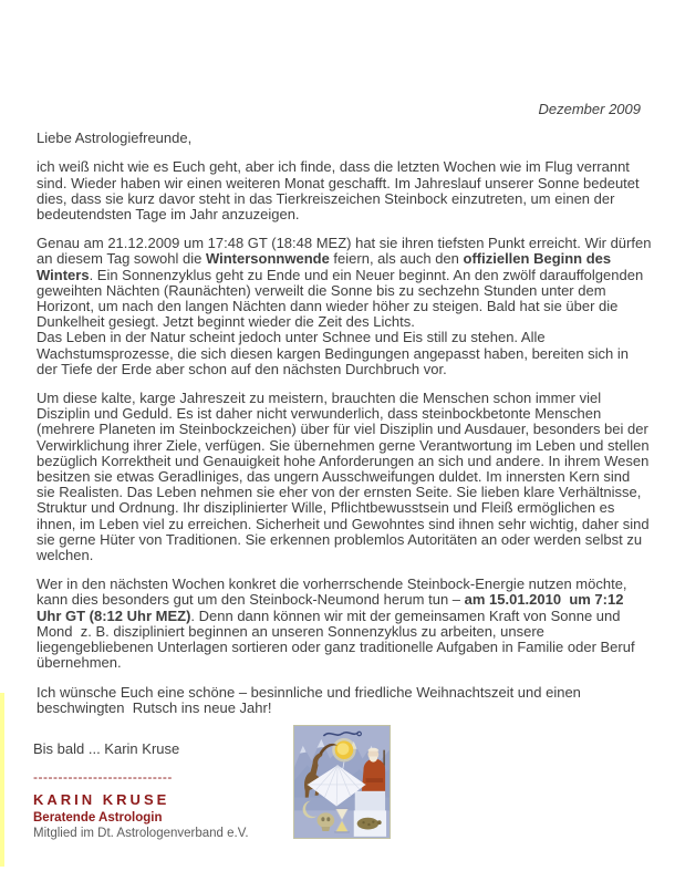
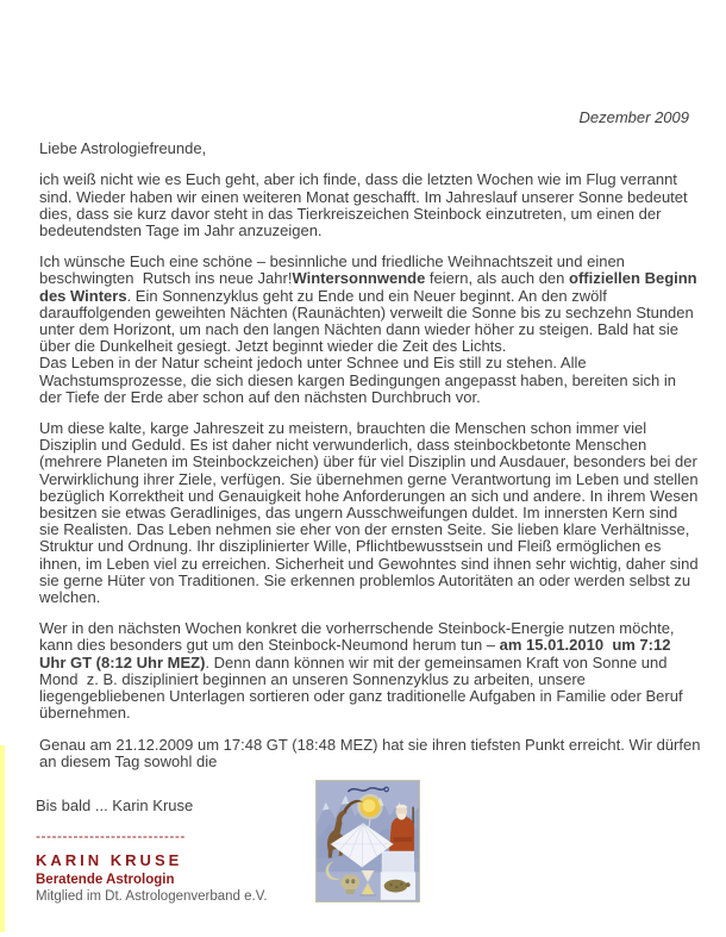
  Dezember 2009
  Liebe Astrologiefreunde,
  ich weiß nicht wie es Euch geht, aber ich finde, dass die letzten Wochen wie im Flug verrannt sind. Wieder haben wir einen weiteren Monat geschafft. Im Jahreslauf unserer Sonne bedeutet dies, dass sie kurz davor steht in das Tierkreiszeichen Steinbock einzutreten, um einen der bedeutendsten Tage im Jahr anzuzeigen.
- Genau am 21.12.2009 um 17:48 GT (18:48 MEZ) hat sie ihren tiefsten Punkt erreicht. Wir dürfen an diesem Tag sowohl die Wintersonnwende feiern, als auch den offiziellen Beginn des Winters. Ein Sonnenzyklus geht zu Ende und ein Neuer beginnt. An den zwölf darauffolgenden geweihten Nächten (Raunächten) verweilt die Sonne bis zu sechzehn Stunden unter dem Horizont, um nach den langen Nächten dann wieder höher zu steigen. Bald hat sie über die Dunkelheit gesiegt. Jetzt beginnt wieder die Zeit des Lichts.
+ Ich wünsche Euch eine schöne – besinnliche und friedliche Weihnachtszeit und einen beschwingten Rutsch ins neue Jahr!Wintersonnwende feiern, als auch den offiziellen Beginn des Winters. Ein Sonnenzyklus geht zu Ende und ein Neuer beginnt. An den zwölf darauffolgenden geweihten Nächten (Raunächten) verweilt die Sonne bis zu sechzehn Stunden unter dem Horizont, um nach den langen Nächten dann wieder höher zu steigen. Bald hat sie über die Dunkelheit gesiegt. Jetzt beginnt wieder die Zeit des Lichts.
  Das Leben in der Natur scheint jedoch unter Schnee und Eis still zu stehen. Alle Wachstumsprozesse, die sich diesen kargen Bedingungen angepasst haben, bereiten sich in der Tiefe der Erde aber schon auf den nächsten Durchbruch vor.
  Um diese kalte, karge Jahreszeit zu meistern, brauchten die Menschen schon immer viel Disziplin und Geduld. Es ist daher nicht verwunderlich, dass steinbockbetonte Menschen (mehrere Planeten im Steinbockzeichen) über für viel Disziplin und Ausdauer, besonders bei der Verwirklichung ihrer Ziele, verfügen. Sie übernehmen gerne Verantwortung im Leben und stellen bezüglich Korrektheit und Genauigkeit hohe Anforderungen an sich und andere. In ihrem Wesen besitzen sie etwas Geradliniges, das ungern Ausschweifungen duldet. Im innersten Kern sind sie Realisten. Das Leben nehmen sie eher von der ernsten Seite. Sie lieben klare Verhältnisse, Struktur und Ordnung. Ihr disziplinierter Wille, Pflichtbewusstsein und Fleiß ermöglichen es ihnen, im Leben viel zu erreichen. Sicherheit und Gewohntes sind ihnen sehr wichtig, daher sind sie gerne Hüter von Traditionen. Sie erkennen problemlos Autoritäten an oder werden selbst zu welchen.
  Wer in den nächsten Wochen konkret die vorherrschende Steinbock-Energie nutzen möchte, kann dies besonders gut um den Steinbock-Neumond herum tun – am 15.01.2010 um 7:12 Uhr GT (8:12 Uhr MEZ). Denn dann können wir mit der gemeinsamen Kraft von Sonne und Mond z. B. diszipliniert beginnen an unseren Sonnenzyklus zu arbeiten, unsere liegengebliebenen Unterlagen sortieren oder ganz traditionelle Aufgaben in Familie oder Beruf übernehmen.
- Ich wünsche Euch eine schöne – besinnliche und friedliche Weihnachtszeit und einen beschwingten Rutsch ins neue Jahr!
+ Genau am 21.12.2009 um 17:48 GT (18:48 MEZ) hat sie ihren tiefsten Punkt erreicht. Wir dürfen an diesem Tag sowohl die
  Bis bald ... Karin Kruse
  ----------------------------
  KARIN KRUSE
  Beratende Astrologin
  Mitglied im Dt. Astrologenverband e.V.
